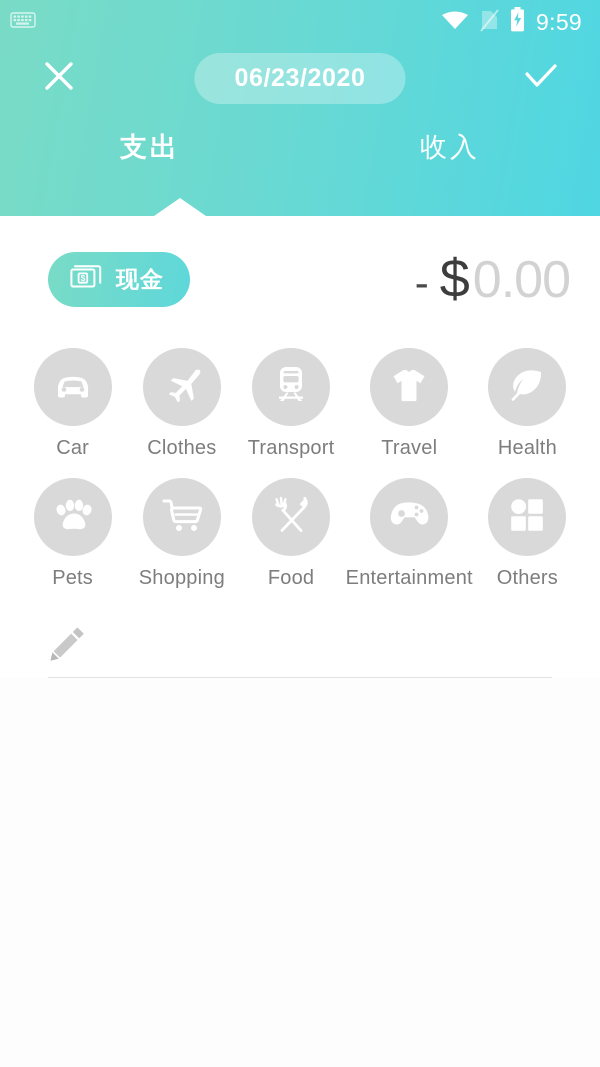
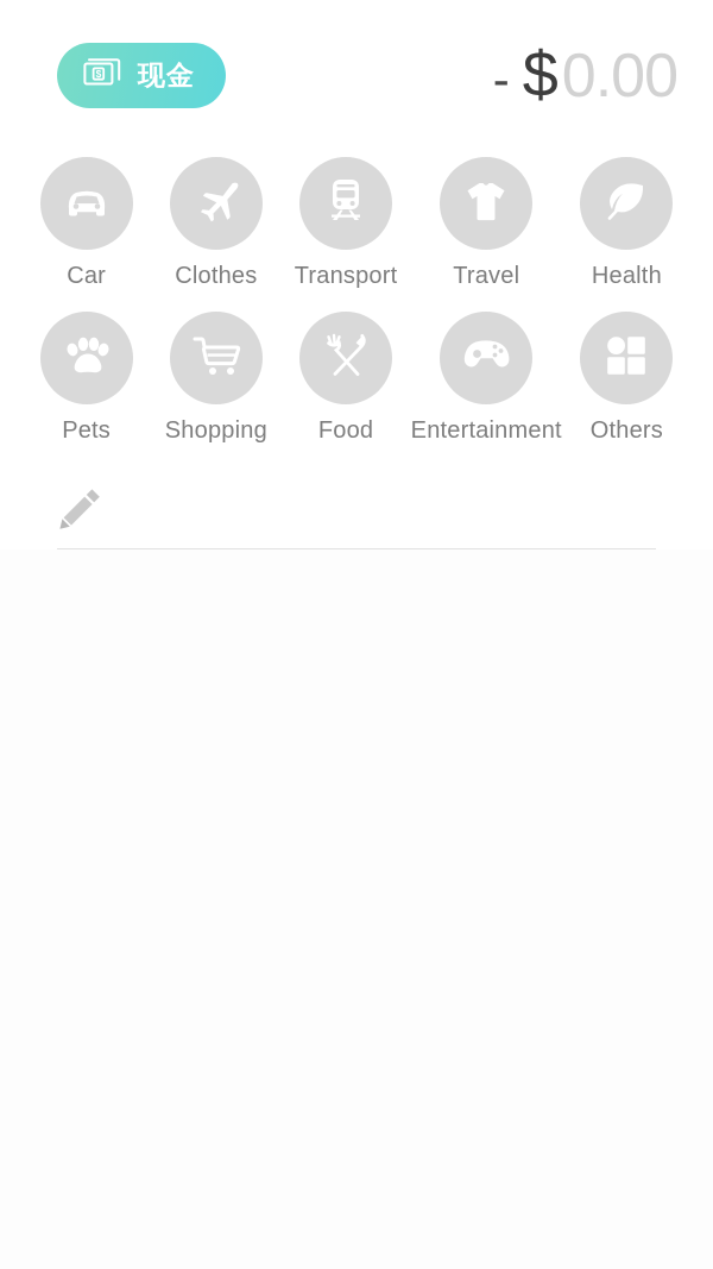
- 9:59
- 06/23/2020
- 支出
- 收入
  $
  现金
  -
  $
  0.00
  Car
  Clothes
  Transport
  Travel
  Health
  Pets
  Shopping
  Food
  Entertainment
  Others
